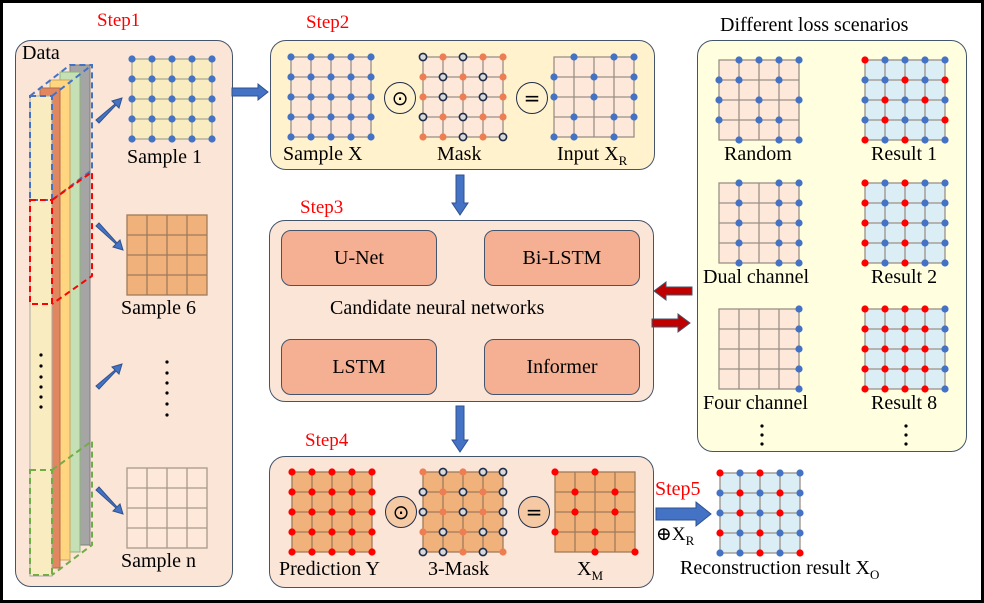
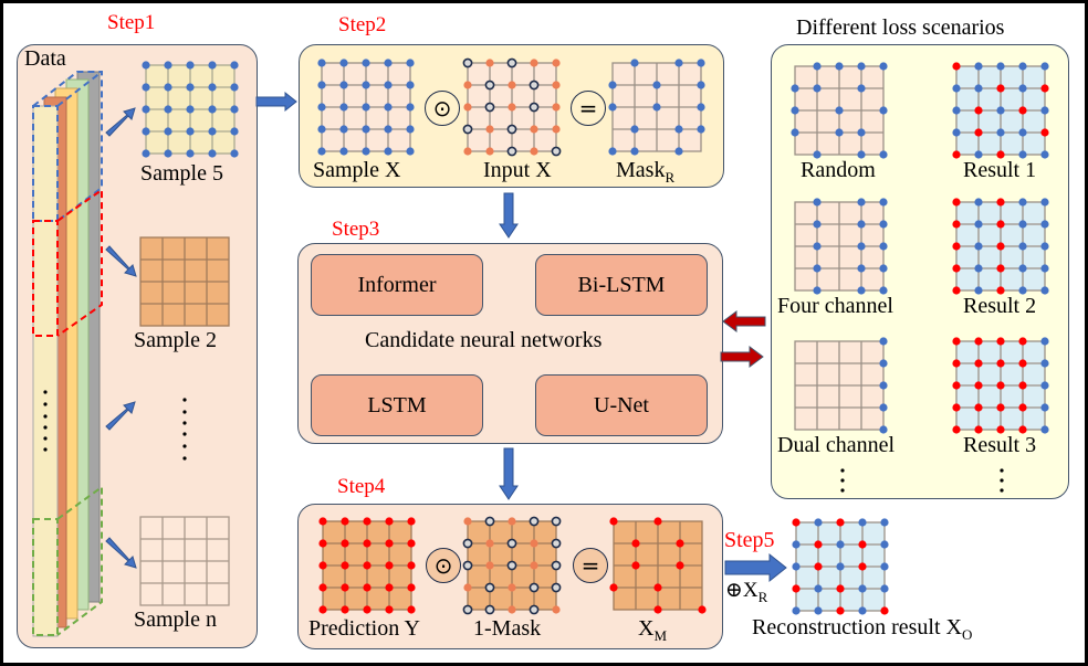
  Step1
  Data
- Sample 1
+ Sample 5
- Sample 6
+ Sample 2
  Sample n
  Step2
  Sample X
  ⊙
- Mask
+ Input X
  =
- Input XR
+ MaskR
  Step3
- U-Net
+ Informer
  Bi-LSTM
  Candidate neural networks
  LSTM
- Informer
+ U-Net
  Step4
  Prediction Y
  ⊙
- 3-Mask
+ 1-Mask
  =
  XM
  Step5
  ⊕XR
  Reconstruction result XO
  Different loss scenarios
  Random
  Result 1
- Dual channel
+ Four channel
  Result 2
- Four channel
+ Dual channel
- Result 8
+ Result 3
